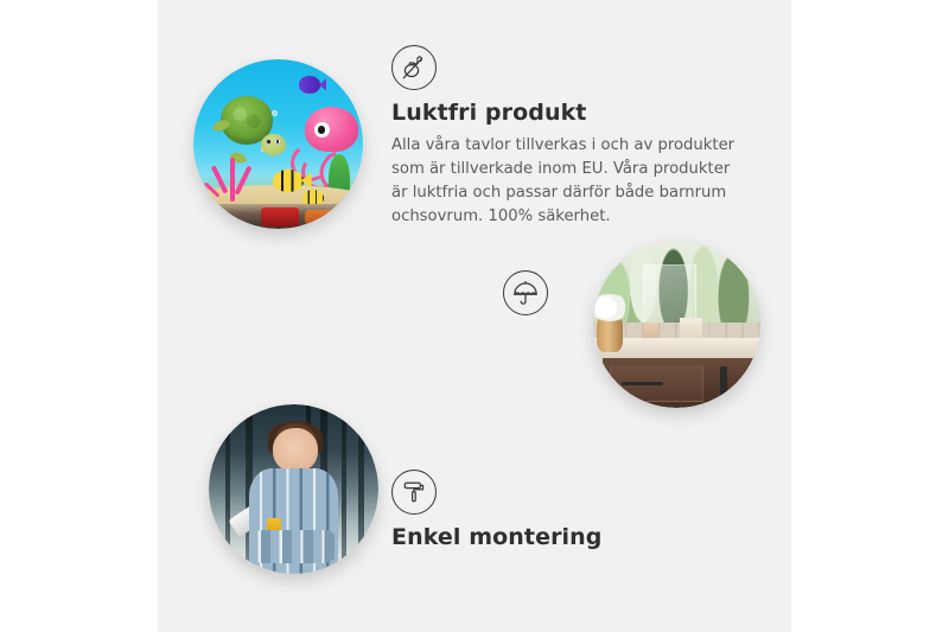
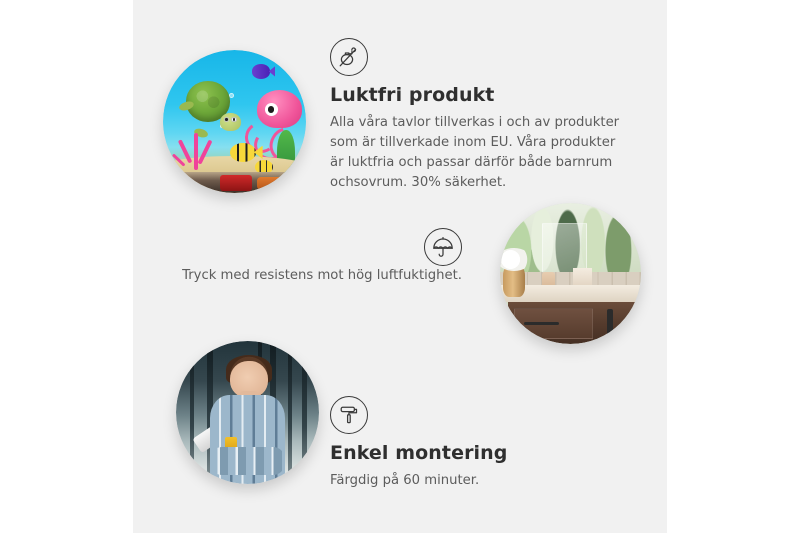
  Luktfri produkt
- Alla våra tavlor tillverkas i och av produkter som är tillverkade inom EU. Våra produkter är luktfria och passar därför både barnrum ochsovrum. 100% säkerhet.
+ Alla våra tavlor tillverkas i och av produkter som är tillverkade inom EU. Våra produkter är luktfria och passar därför både barnrum ochsovrum. 30% säkerhet.
+ Tryck med resistens mot hög luftfuktighet.
  Enkel montering
+ Färgdig på 60 minuter.
